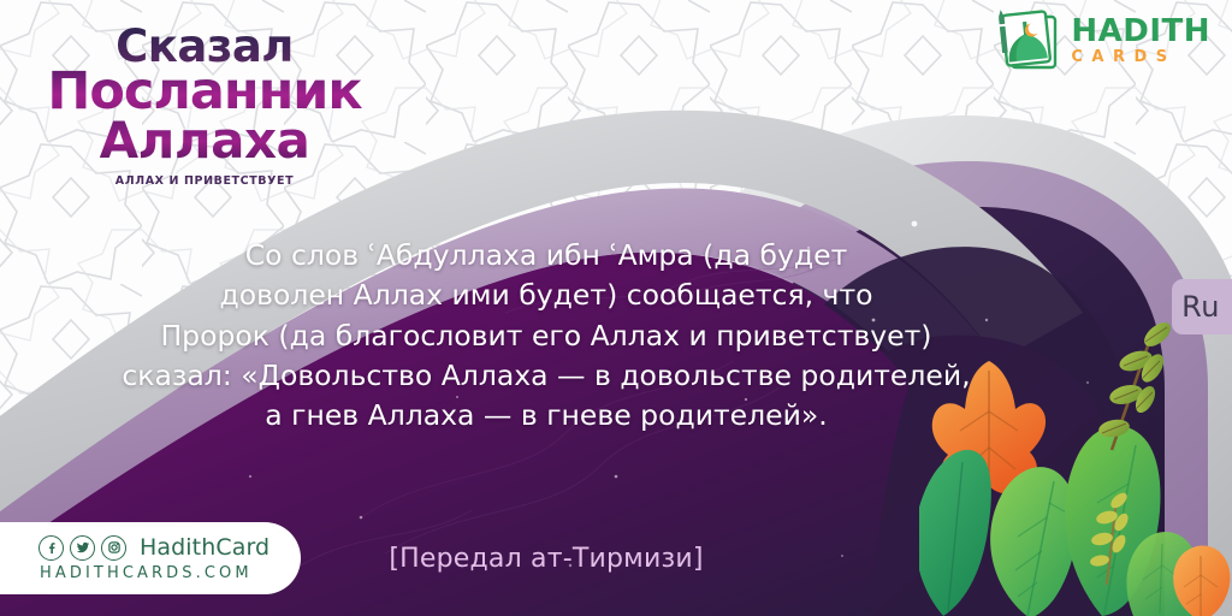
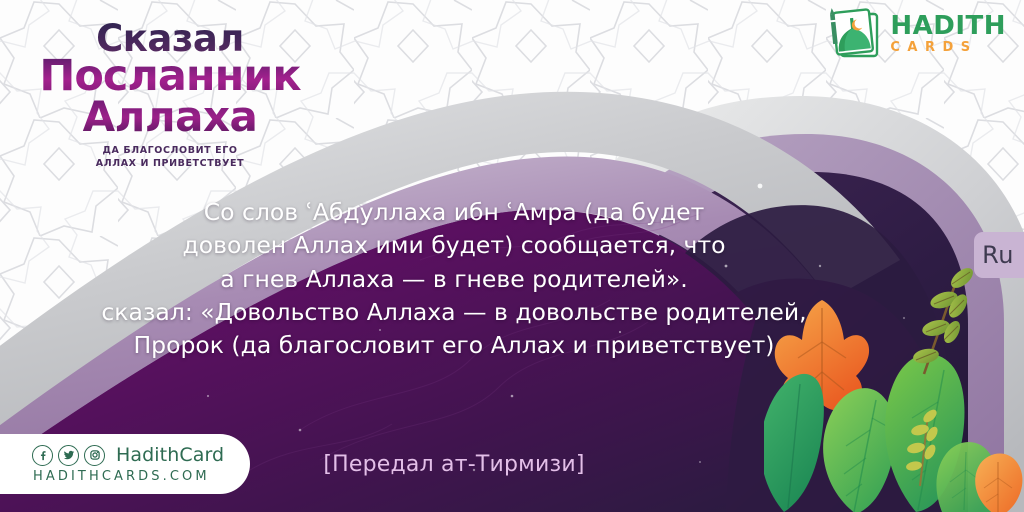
  Сказал
  Посланник
  Аллаха
+ ДА БЛАГОСЛОВИТ ЕГО
  АЛЛАХ И ПРИВЕТСТВУЕТ
  HADITH
  CARDS
  Ru
  Со слов ʿАбдуллаха ибн ʿАмра (да будет
  доволен Аллах ими будет) сообщается, что
- Пророк (да благословит его Аллах и приветствует)
+ а гнев Аллаха — в гневе родителей».
  сказал: «Довольство Аллаха — в довольстве родителей,
- а гнев Аллаха — в гневе родителей».
+ Пророк (да благословит его Аллах и приветствует)
  [Передал ат-Тирмизи]
  HadithCard
  HADITHCARDS.COM
